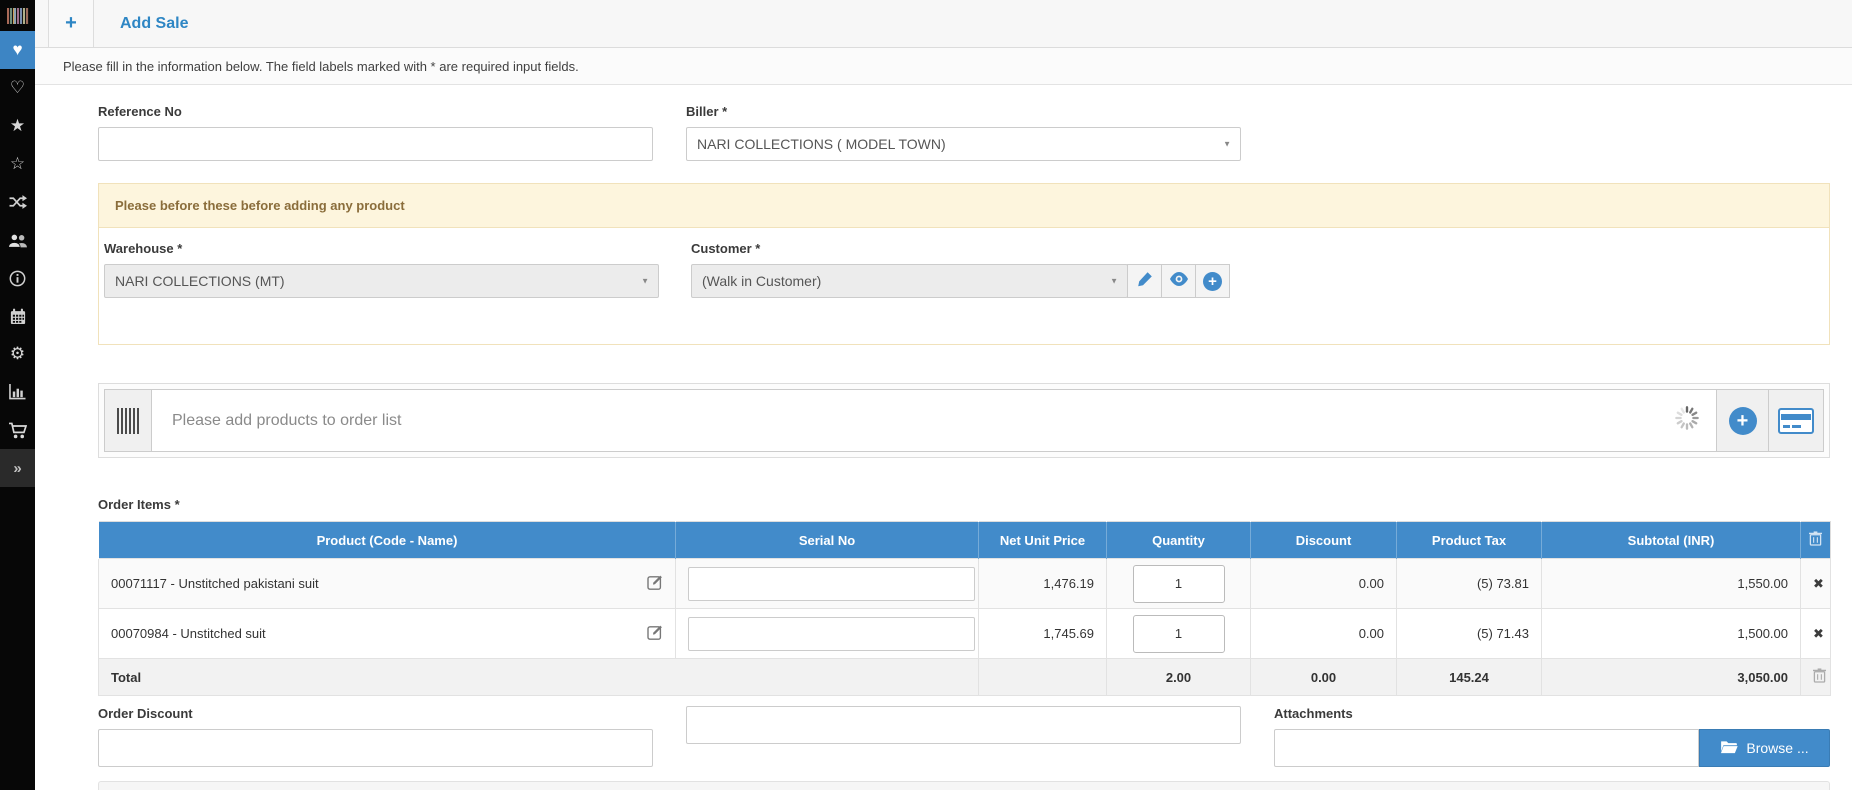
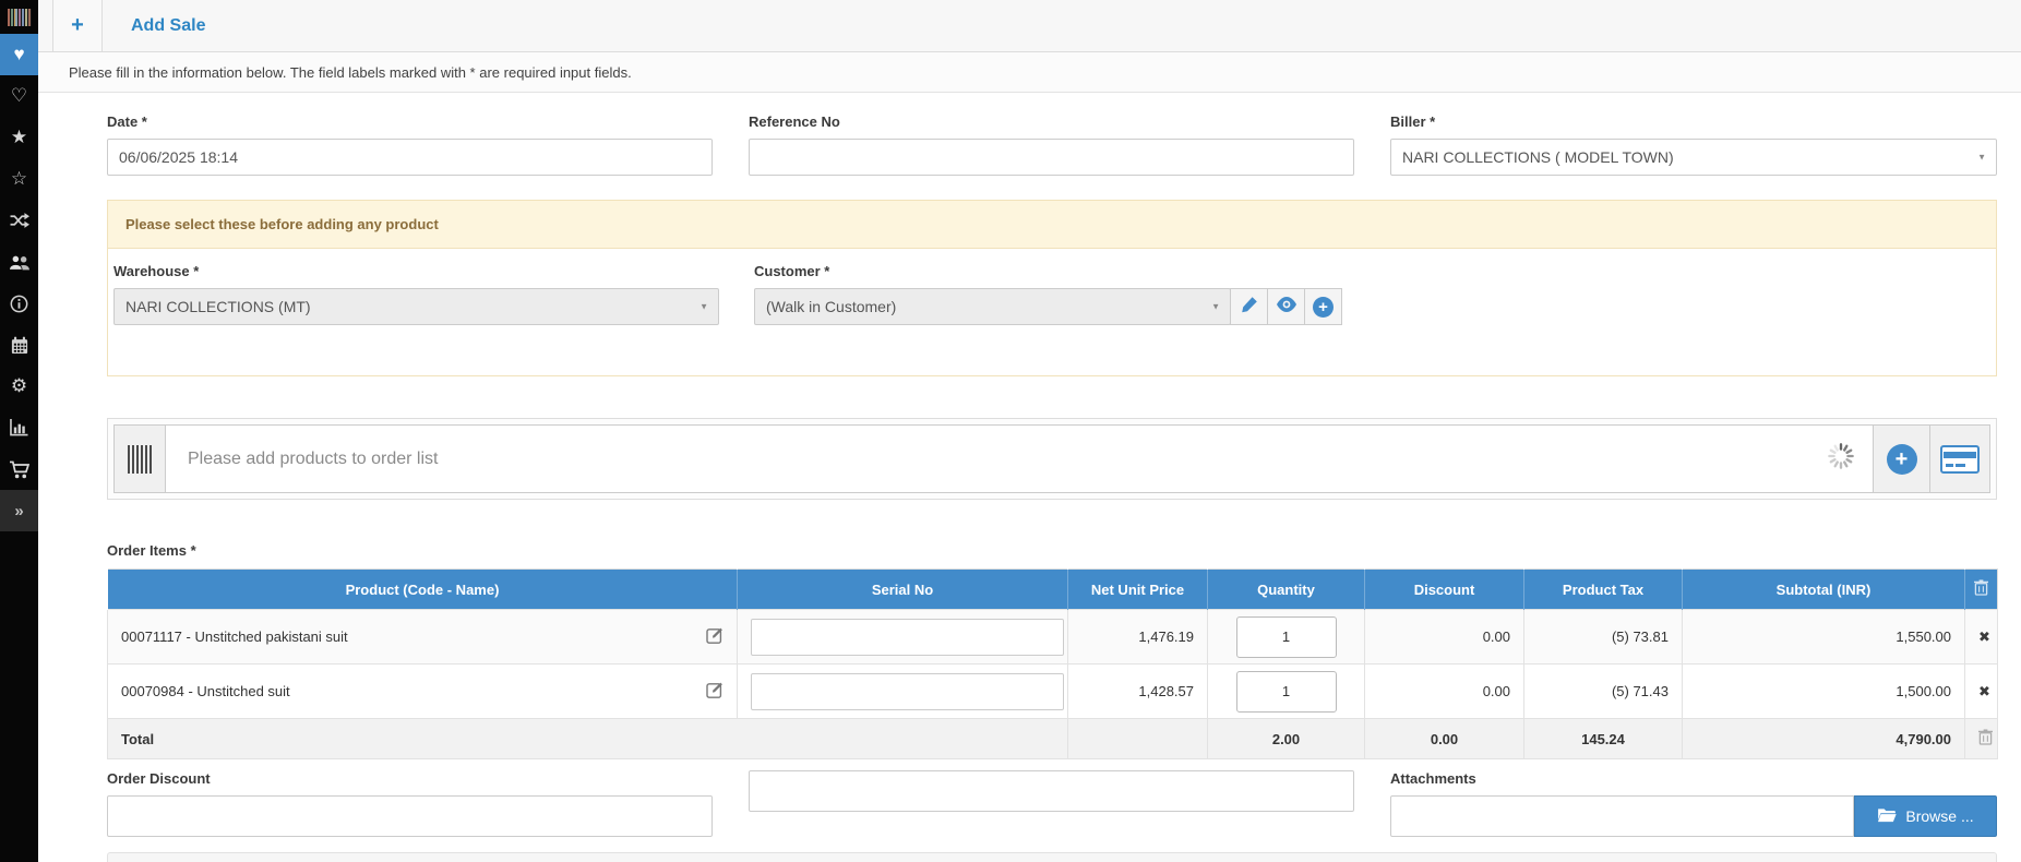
  ♥
  ♡
  ★
  ☆
  ⚙
  »
  +
  Add Sale
  Please fill in the information below. The field labels marked with * are required input fields.
+ Date *
+ 06/06/2025 18:14
  Reference No
  Biller *
  NARI COLLECTIONS ( MODEL TOWN)
  ▼
- Please before these before adding any product
+ Please select these before adding any product
  Warehouse *
  NARI COLLECTIONS (MT)
  ▼
  Customer *
  (Walk in Customer)
  ▼
  +
  Please add products to order list
  +
  Order Items *
  Product (Code - Name)	Serial No	Net Unit Price	Quantity	Discount	Product Tax	Subtotal (INR)
  00071117 - Unstitched pakistani suit		1,476.19	1	0.00	(5) 73.81	1,550.00	✖
- 00070984 - Unstitched suit		1,745.69	1	0.00	(5) 71.43	1,500.00	✖
+ 00070984 - Unstitched suit		1,428.57	1	0.00	(5) 71.43	1,500.00	✖
- Total		2.00	0.00	145.24	3,050.00
+ Total		2.00	0.00	145.24	4,790.00
  Order Discount
  Attachments
  Browse ...
